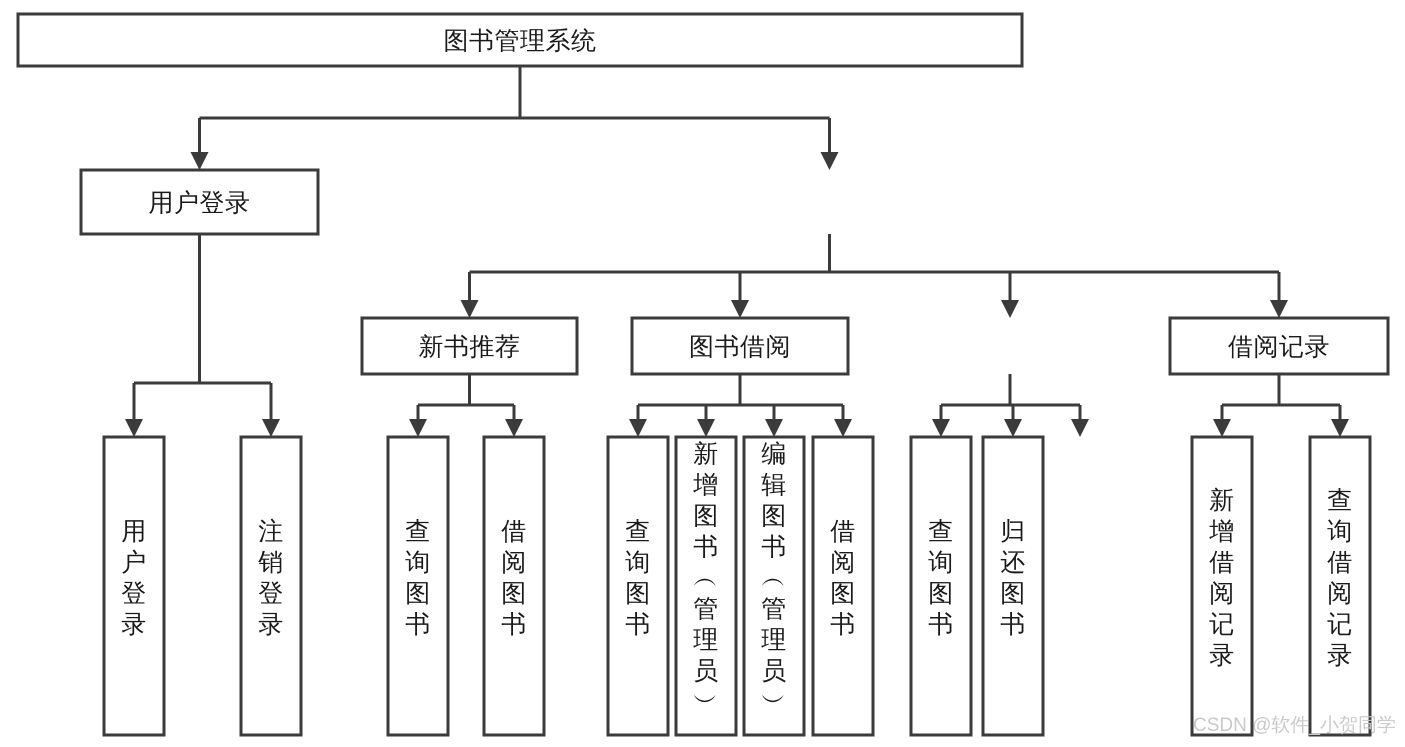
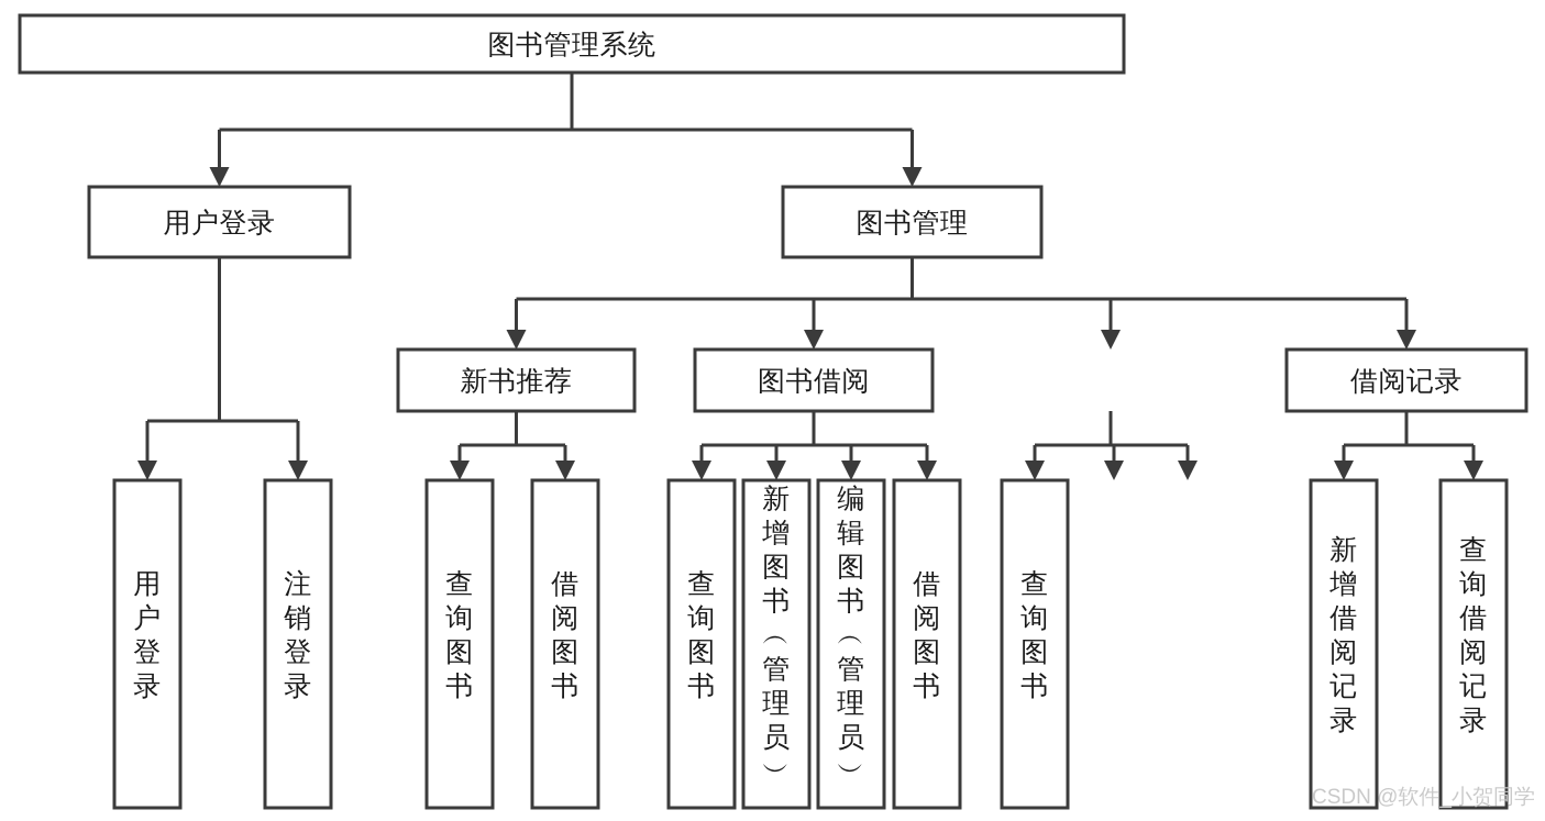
  图书管理系统
  用户登录
+ 图书管理
  新书推荐
  图书借阅
  借阅记录
  用户登录
  注销登录
  查询图书
  借阅图书
  查询图书
  新增图书 ︵ 管理员 ︶
  编辑图书 ︵ 管理员 ︶
  借阅图书
  查询图书
- 归还图书
  新增借阅记录
  查询借阅记录
  CSDN @软件_小贺同学
